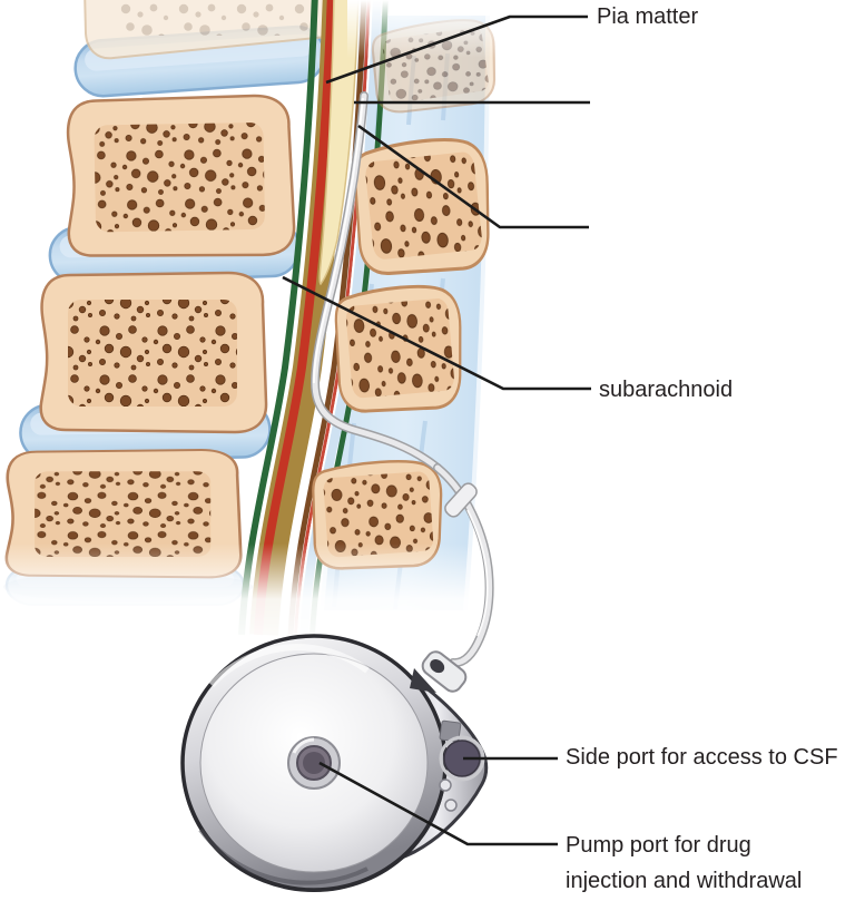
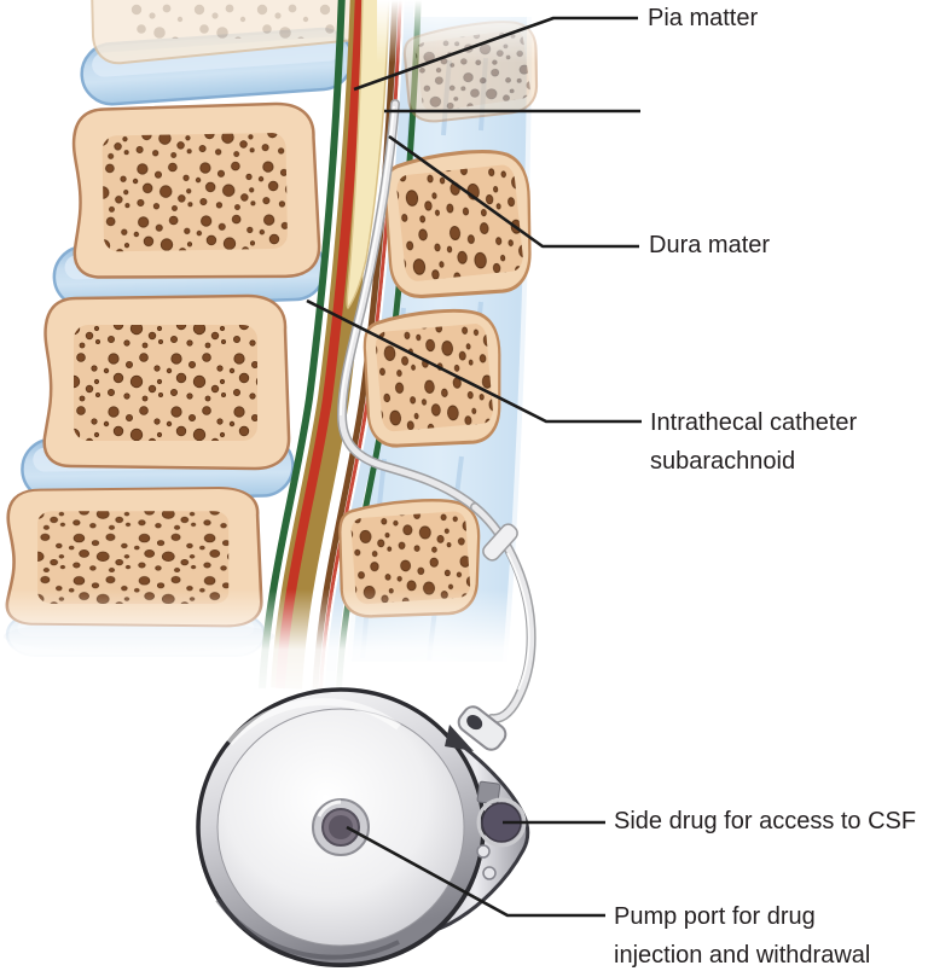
  Pia matter
+ Dura mater
+ Intrathecal catheter
  subarachnoid
- Side port for access to CSF
+ Side drug for access to CSF
  Pump port for drug
  injection and withdrawal
